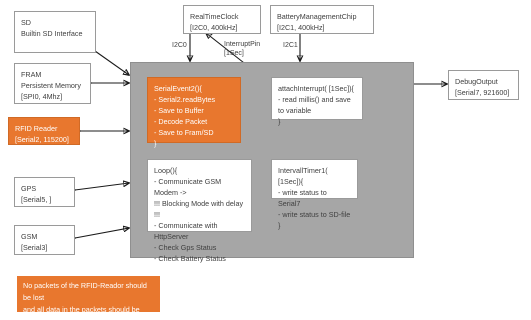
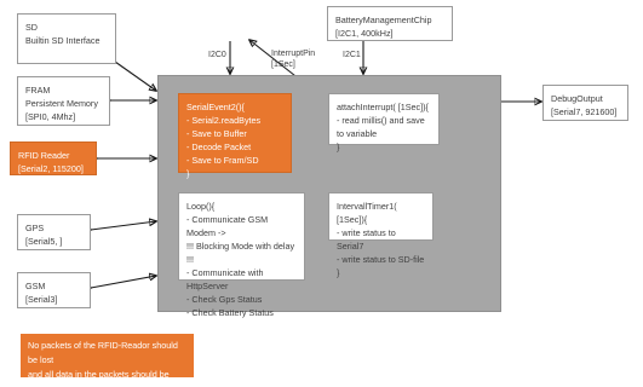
  SD
  Builtin SD Interface
  FRAM
  Persistent Memory
  [SPI0, 4Mhz]
  RFID Reader
  [Serial2, 115200]
  GPS
  [Serial5, ]
  GSM
  [Serial3]
- RealTimeClock
- [I2C0, 400kHz]
  BatteryManagementChip
  [I2C1, 400kHz]
  DebugOutput
  [Serial7, 921600]
  SerialEvent2(){
  - Serial2.readBytes
  - Save to Buffer
  - Decode Packet
  - Save to Fram/SD
  }
  attachInterrupt( [1Sec]){
  - read millis() and save to variable
  }
  Loop(){
  - Communicate GSM Modem ->
  !!! Blocking Mode with delay !!!
  - Communicate with HttpServer
  - Check Gps Status
  - Check Battery Status
  IntervallTimer1( [1Sec]){
  - write status to Serial7
  - write status to SD-file
  }
  No packets of the RFID-Reador should be lost
  and all data in the packets should be
